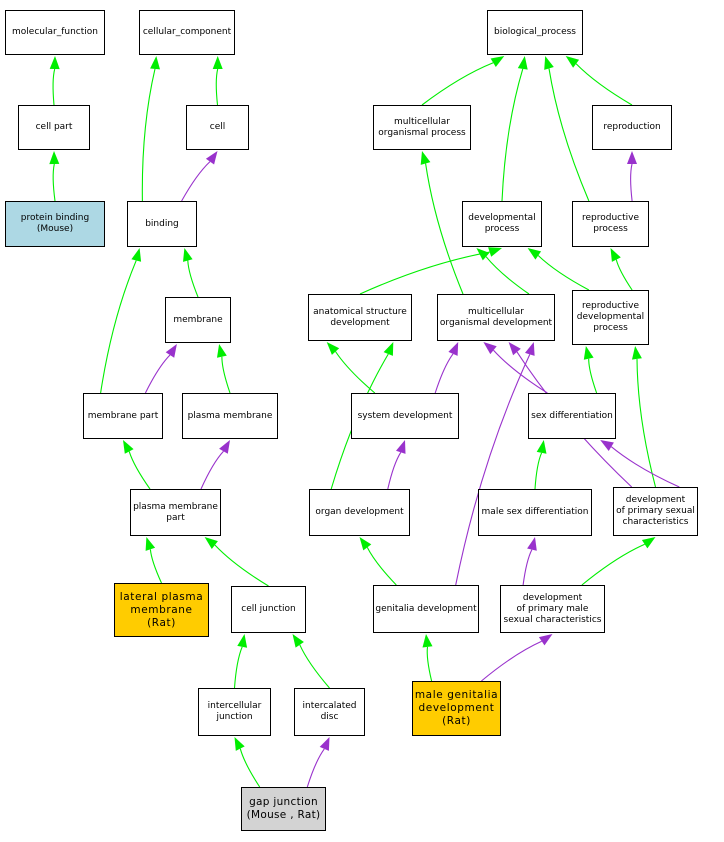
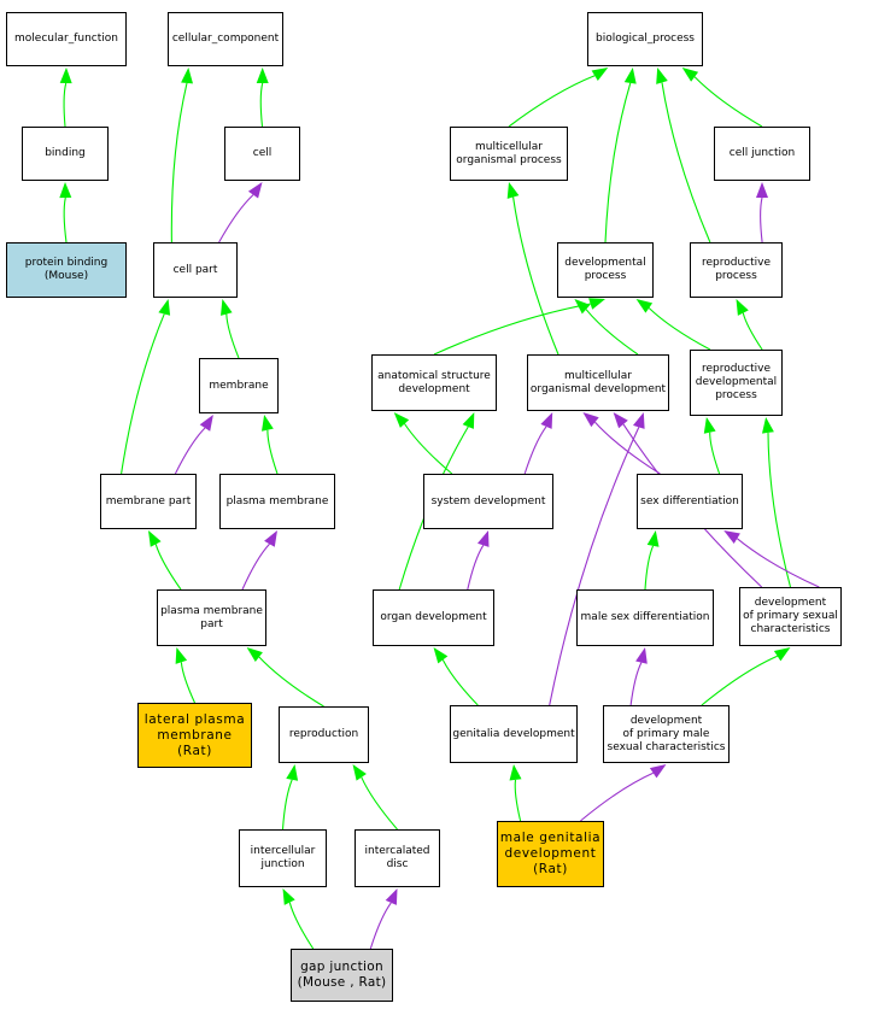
  molecular_function
  cellular_component
  biological_process
- cell part
+ binding
  cell
  multicellular
  organismal process
- reproduction
+ cell junction
  protein binding
  (Mouse)
- binding
+ cell part
  developmental
  process
  reproductive
  process
  membrane
  anatomical structure
  development
  multicellular
  organismal development
  reproductive
  developmental
  process
  membrane part
  plasma membrane
  system development
  sex differentiation
  plasma membrane
  part
  organ development
  male sex differentiation
  development
  of primary sexual
  characteristics
  lateral plasma
  membrane
  (Rat)
- cell junction
+ reproduction
  genitalia development
  development
  of primary male
  sexual characteristics
  intercellular
  junction
  intercalated
  disc
  male genitalia
  development
  (Rat)
  gap junction
  (Mouse , Rat)
